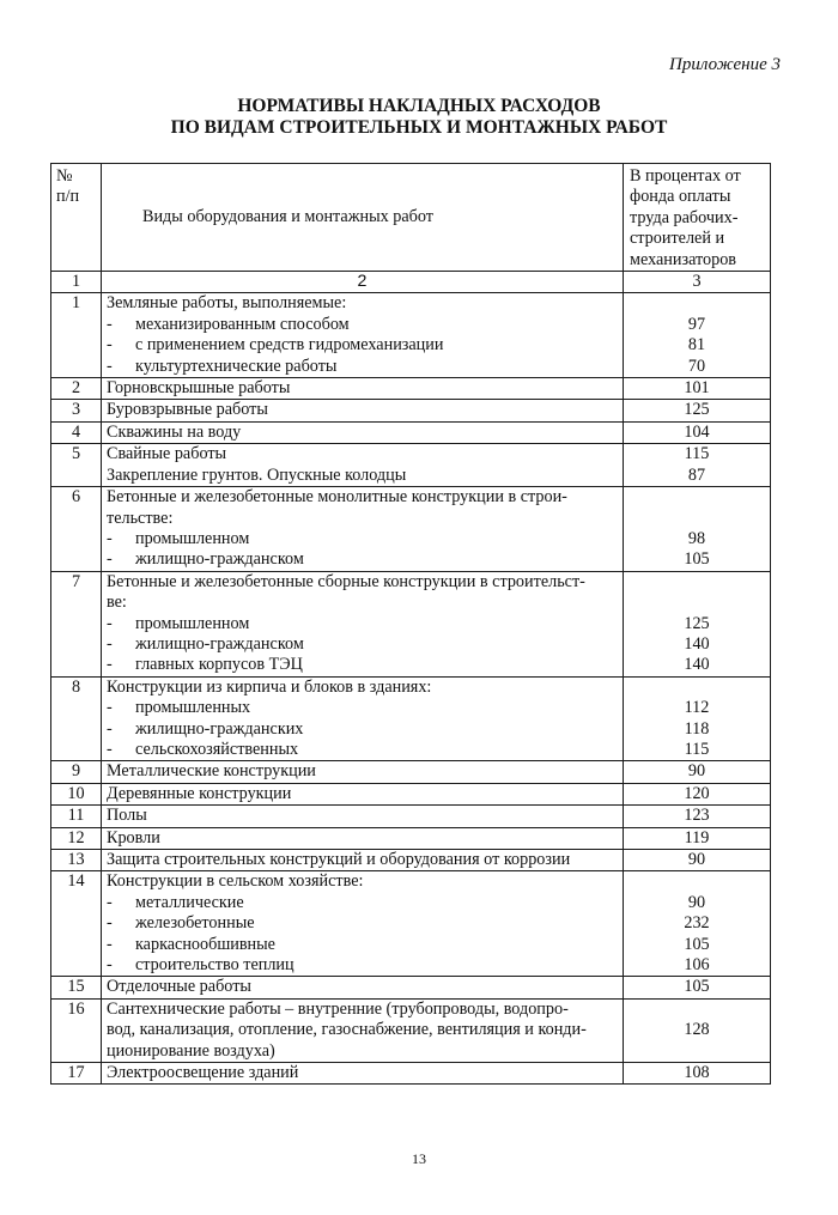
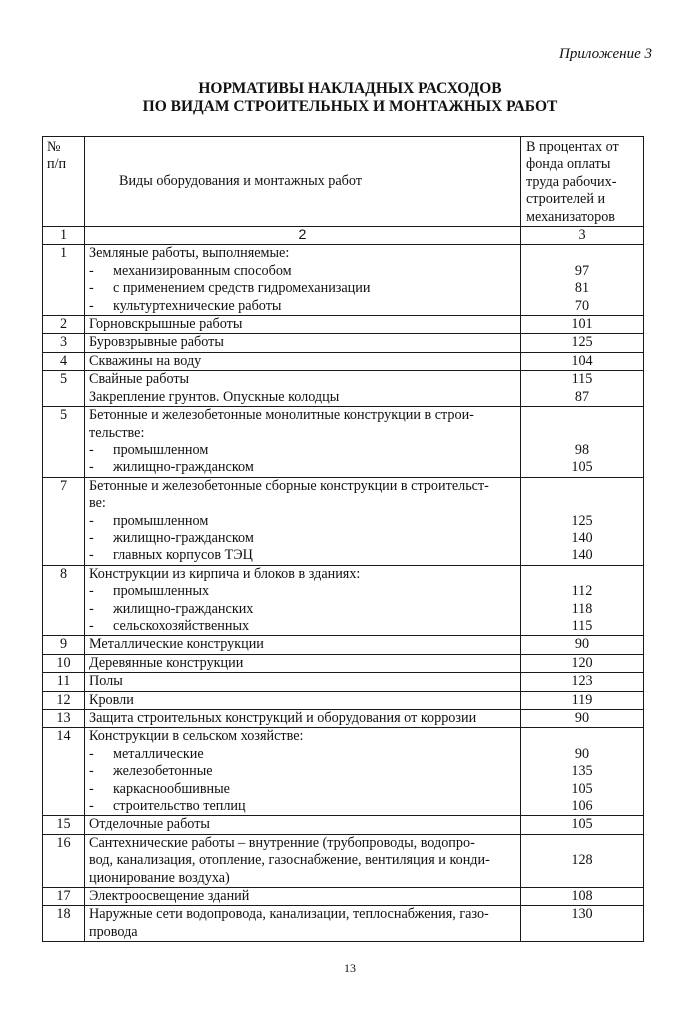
  Приложение 3
  НОРМАТИВЫ НАКЛАДНЫХ РАСХОДОВ
  ПО ВИДАМ СТРОИТЕЛЬНЫХ И МОНТАЖНЫХ РАБОТ
  № п/п	Виды оборудования и монтажных работ	В процентах от фонда оплаты труда рабочих- строителей и механизаторов
  1	2	3
  1	Земляные работы, выполняемые: - механизированным способом - с применением средств гидромеханизации - культуртехнические работы	97 81 70
  2	Горновскрышные работы	101
  3	Буровзрывные работы	125
  4	Скважины на воду	104
  5	Свайные работы Закрепление грунтов. Опускные колодцы	115 87
- 6	Бетонные и железобетонные монолитные конструкции в строи- тельстве: - промышленном - жилищно-гражданском	98 105
+ 5	Бетонные и железобетонные монолитные конструкции в строи- тельстве: - промышленном - жилищно-гражданском	98 105
  7	Бетонные и железобетонные сборные конструкции в строительст- ве: - промышленном - жилищно-гражданском - главных корпусов ТЭЦ	125 140 140
  8	Конструкции из кирпича и блоков в зданиях: - промышленных - жилищно-гражданских - сельскохозяйственных	112 118 115
  9	Металлические конструкции	90
  10	Деревянные конструкции	120
  11	Полы	123
  12	Кровли	119
  13	Защита строительных конструкций и оборудования от коррозии	90
- 14	Конструкции в сельском хозяйстве: - металлические - железобетонные - каркаснообшивные - строительство теплиц	90 232 105 106
+ 14	Конструкции в сельском хозяйстве: - металлические - железобетонные - каркаснообшивные - строительство теплиц	90 135 105 106
  15	Отделочные работы	105
  16	Сантехнические работы – внутренние (трубопроводы, водопро- вод, канализация, отопление, газоснабжение, вентиляция и конди- ционирование воздуха)	128
  17	Электроосвещение зданий	108
+ 18	Наружные сети водопровода, канализации, теплоснабжения, газо- провода	130
  13
